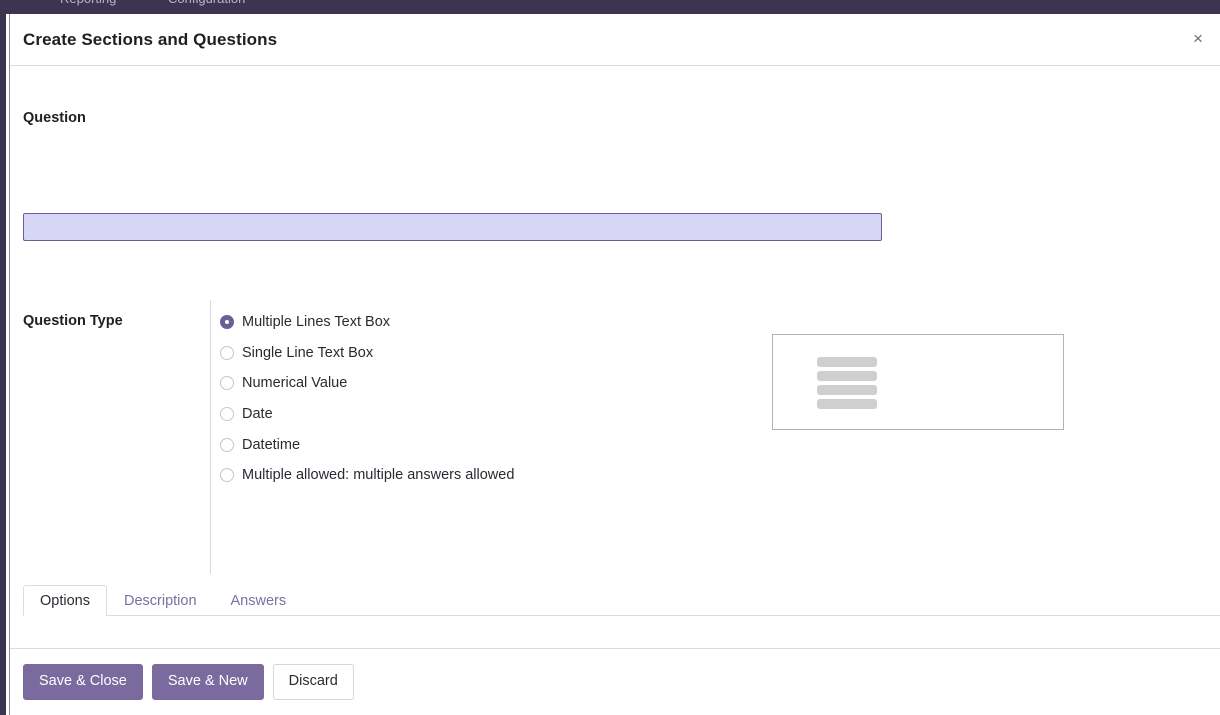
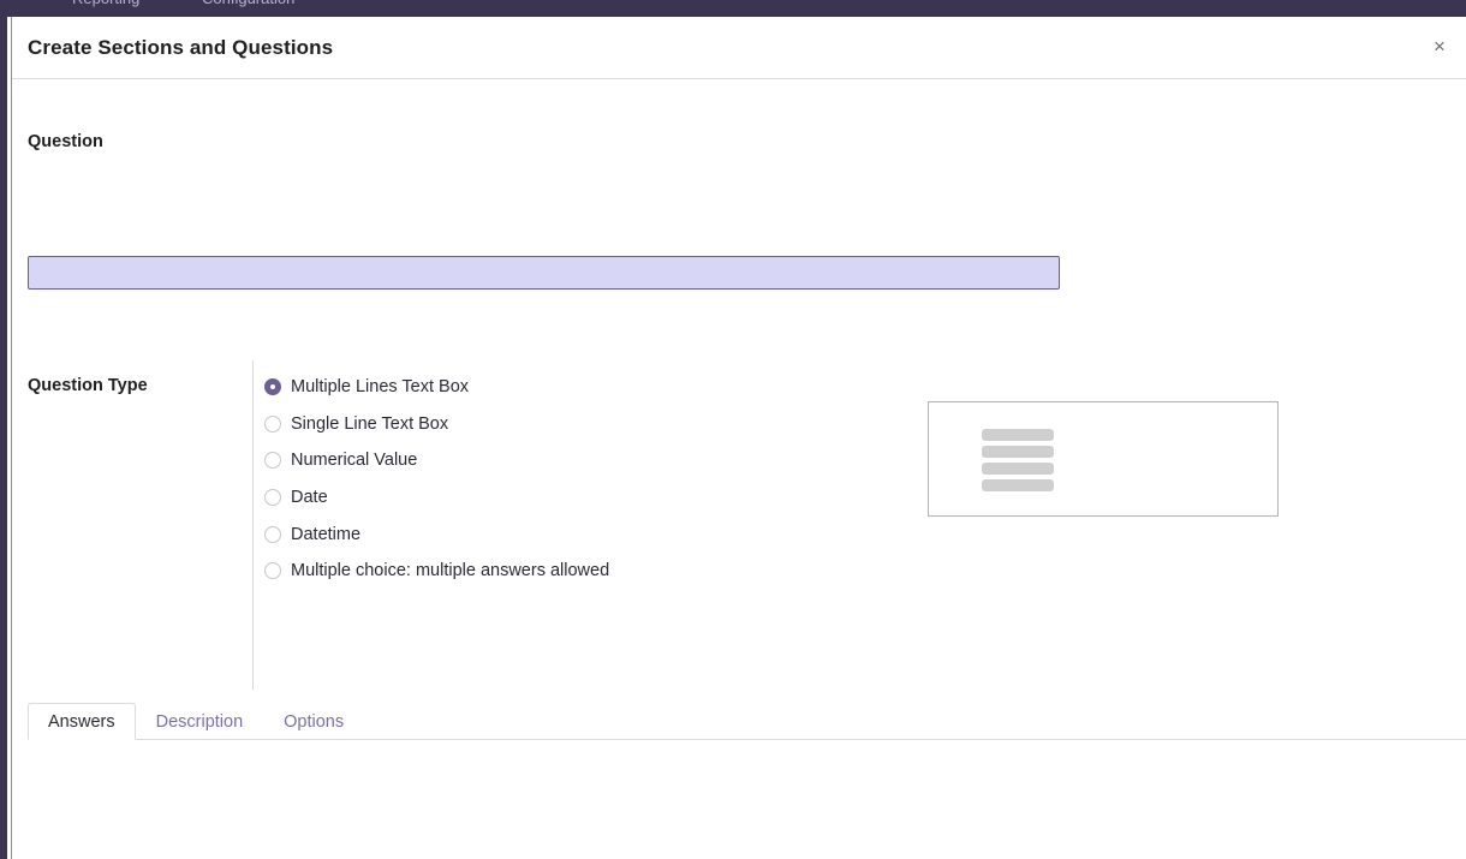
  Create Sections and Questions
  ×
  Question
  Question Type
  Multiple Lines Text Box
  Single Line Text Box
  Numerical Value
  Date
  Datetime
- Multiple allowed: multiple answers allowed
+ Multiple choice: multiple answers allowed
- Options
+ Answers
  Description
- Answers
+ Options
- Save & Close
- Save & New
- Discard
